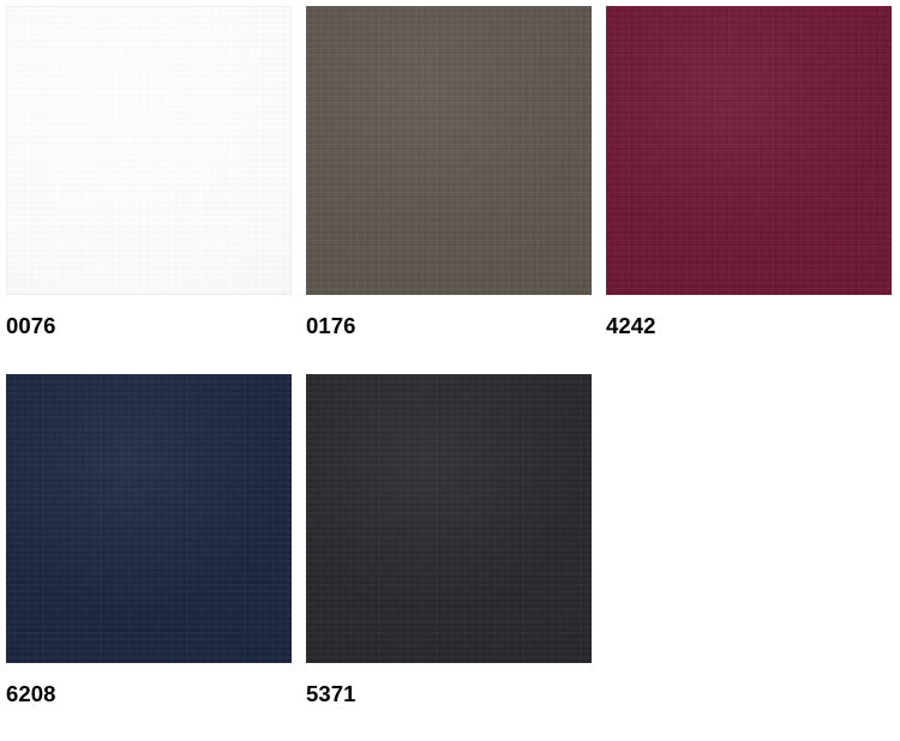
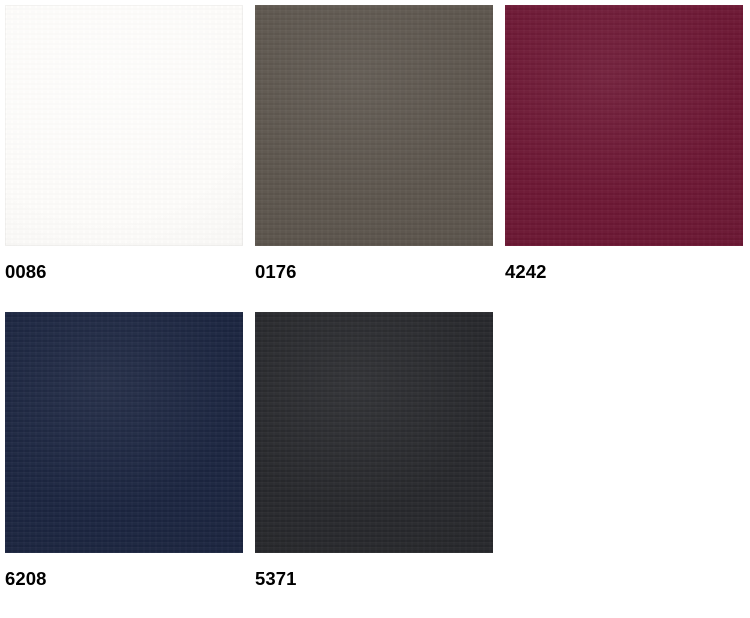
- 0076
+ 0086
  0176
  4242
  6208
  5371
